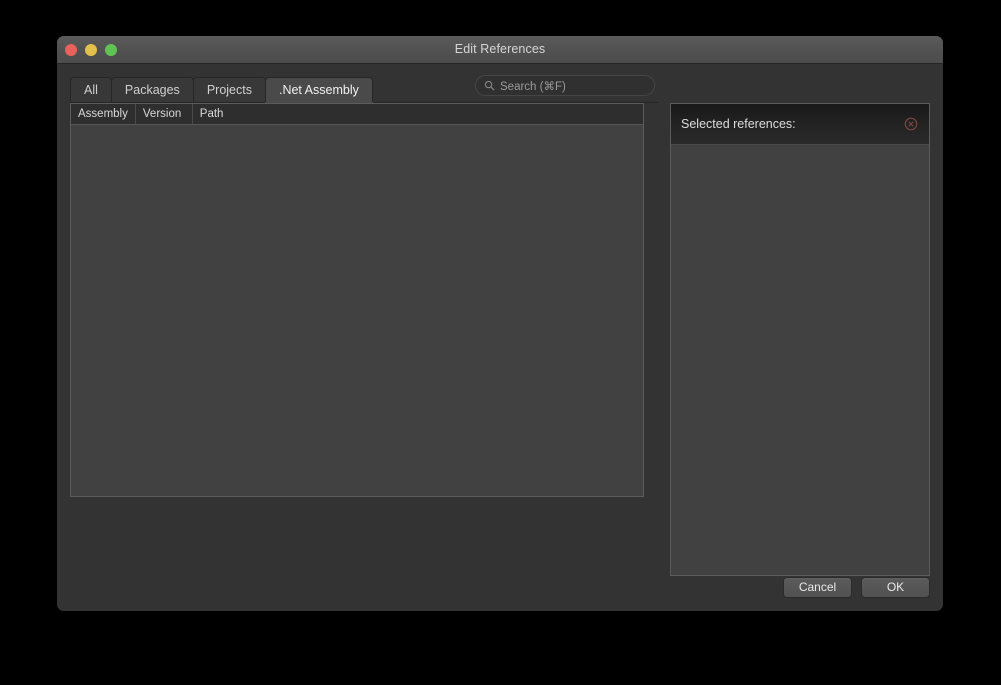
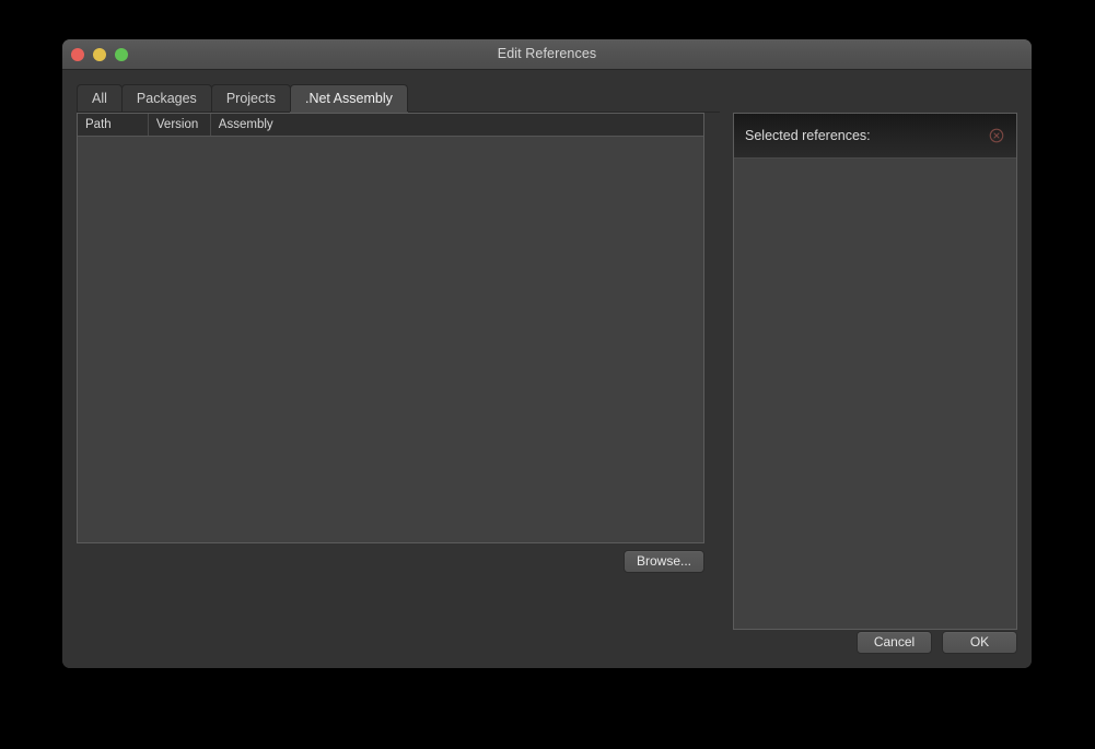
  Edit References
  All
  Packages
  Projects
  .Net Assembly
- Search (⌘F)
- Assembly
+ Path
  Version
- Path
+ Assembly
+ Browse...
  Selected references:
  Cancel
  OK
